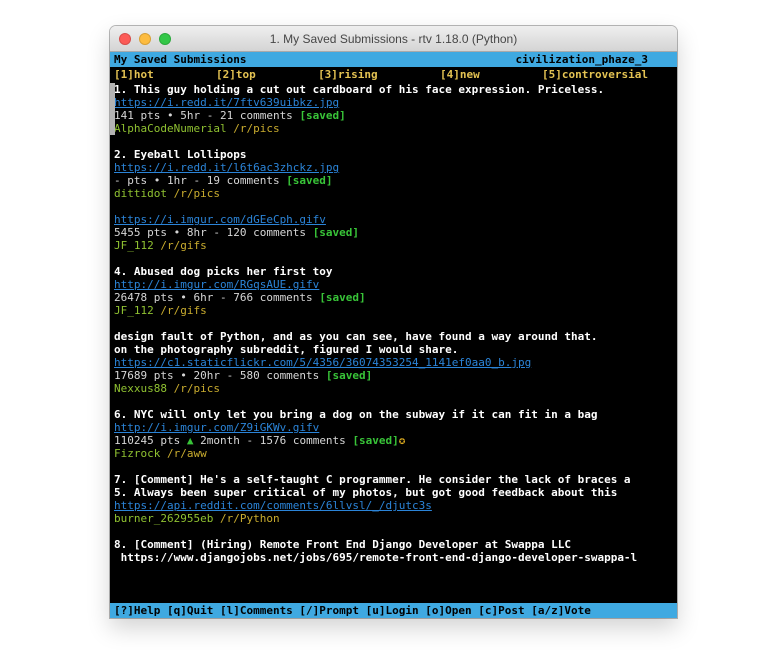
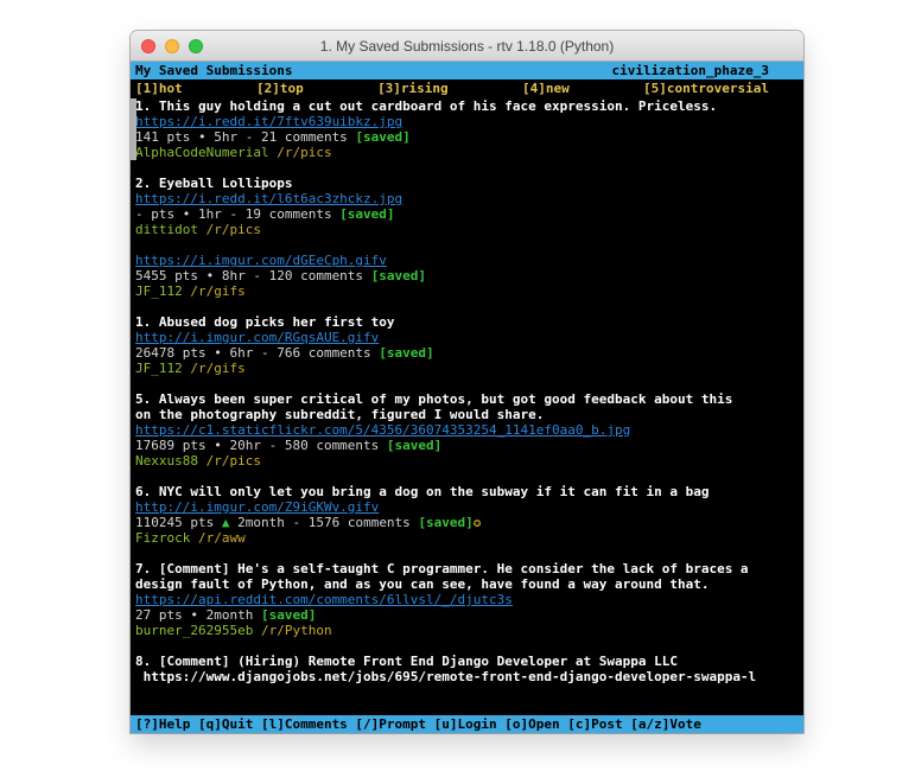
  1. My Saved Submissions - rtv 1.18.0 (Python)
  My Saved Submissions
  civilization_phaze_3
  [1]hot
  [2]top
  [3]rising
  [4]new
  [5]controversial
  1. This guy holding a cut out cardboard of his face expression. Priceless.
  https://i.redd.it/7ftv639uibkz.jpg
  141 pts • 5hr - 21 comments [saved]
  AlphaCodeNumerial /r/pics
  2. Eyeball Lollipops
  https://i.redd.it/l6t6ac3zhckz.jpg
  - pts • 1hr - 19 comments [saved]
  dittidot /r/pics
  https://i.imgur.com/dGEeCph.gifv
  5455 pts • 8hr - 120 comments [saved]
  JF_112 /r/gifs
- 4. Abused dog picks her first toy
+ 1. Abused dog picks her first toy
  http://i.imgur.com/RGqsAUE.gifv
  26478 pts • 6hr - 766 comments [saved]
  JF_112 /r/gifs
- design fault of Python, and as you can see, have found a way around that.
+ 5. Always been super critical of my photos, but got good feedback about this
  on the photography subreddit, figured I would share.
  https://c1.staticflickr.com/5/4356/36074353254_1141ef0aa0_b.jpg
  17689 pts • 20hr - 580 comments [saved]
  Nexxus88 /r/pics
  6. NYC will only let you bring a dog on the subway if it can fit in a bag
  http://i.imgur.com/Z9iGKWv.gifv
  110245 pts ▲ 2month - 1576 comments [saved]✪
  Fizrock /r/aww
  7. [Comment] He's a self-taught C programmer. He consider the lack of braces a
- 5. Always been super critical of my photos, but got good feedback about this
+ design fault of Python, and as you can see, have found a way around that.
  https://api.reddit.com/comments/6llvsl/_/djutc3s
+ 27 pts • 2month [saved]
  burner_262955eb /r/Python
  8. [Comment] (Hiring) Remote Front End Django Developer at Swappa LLC
  https://www.djangojobs.net/jobs/695/remote-front-end-django-developer-swappa-l
  [?]Help [q]Quit [l]Comments [/]Prompt [u]Login [o]Open [c]Post [a/z]Vote
